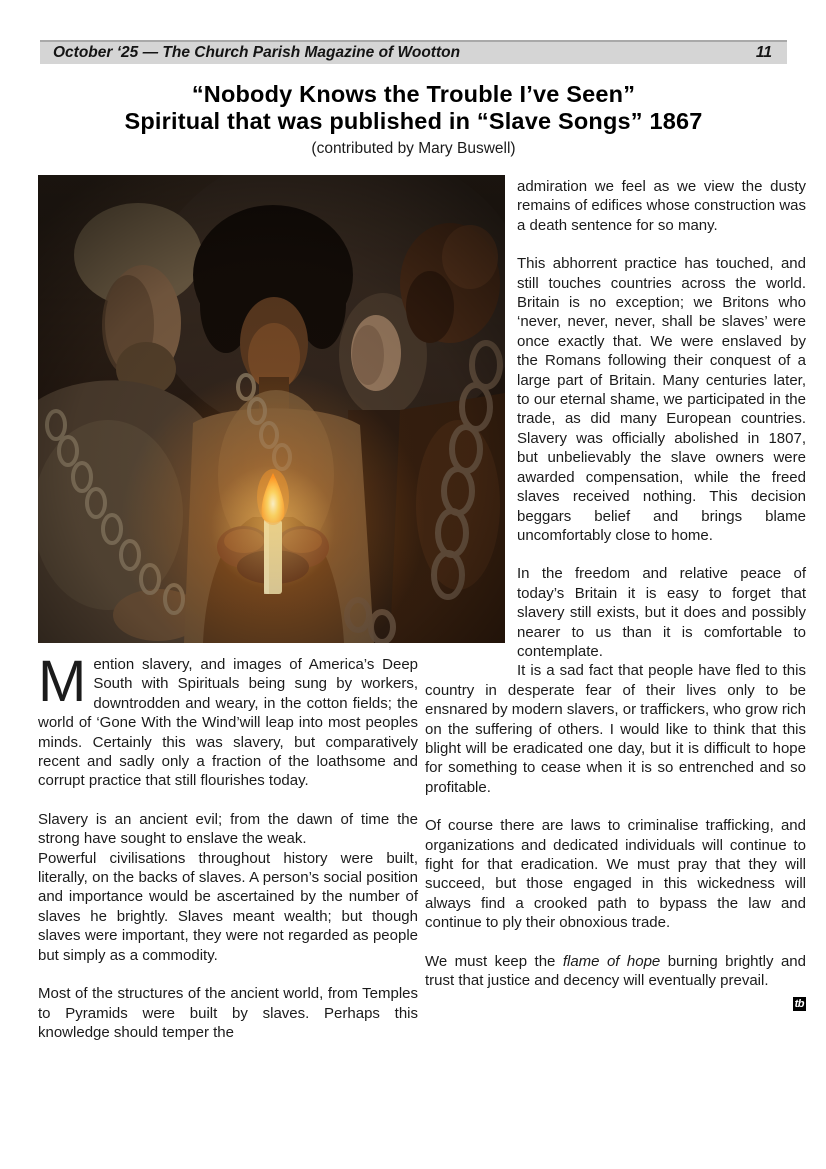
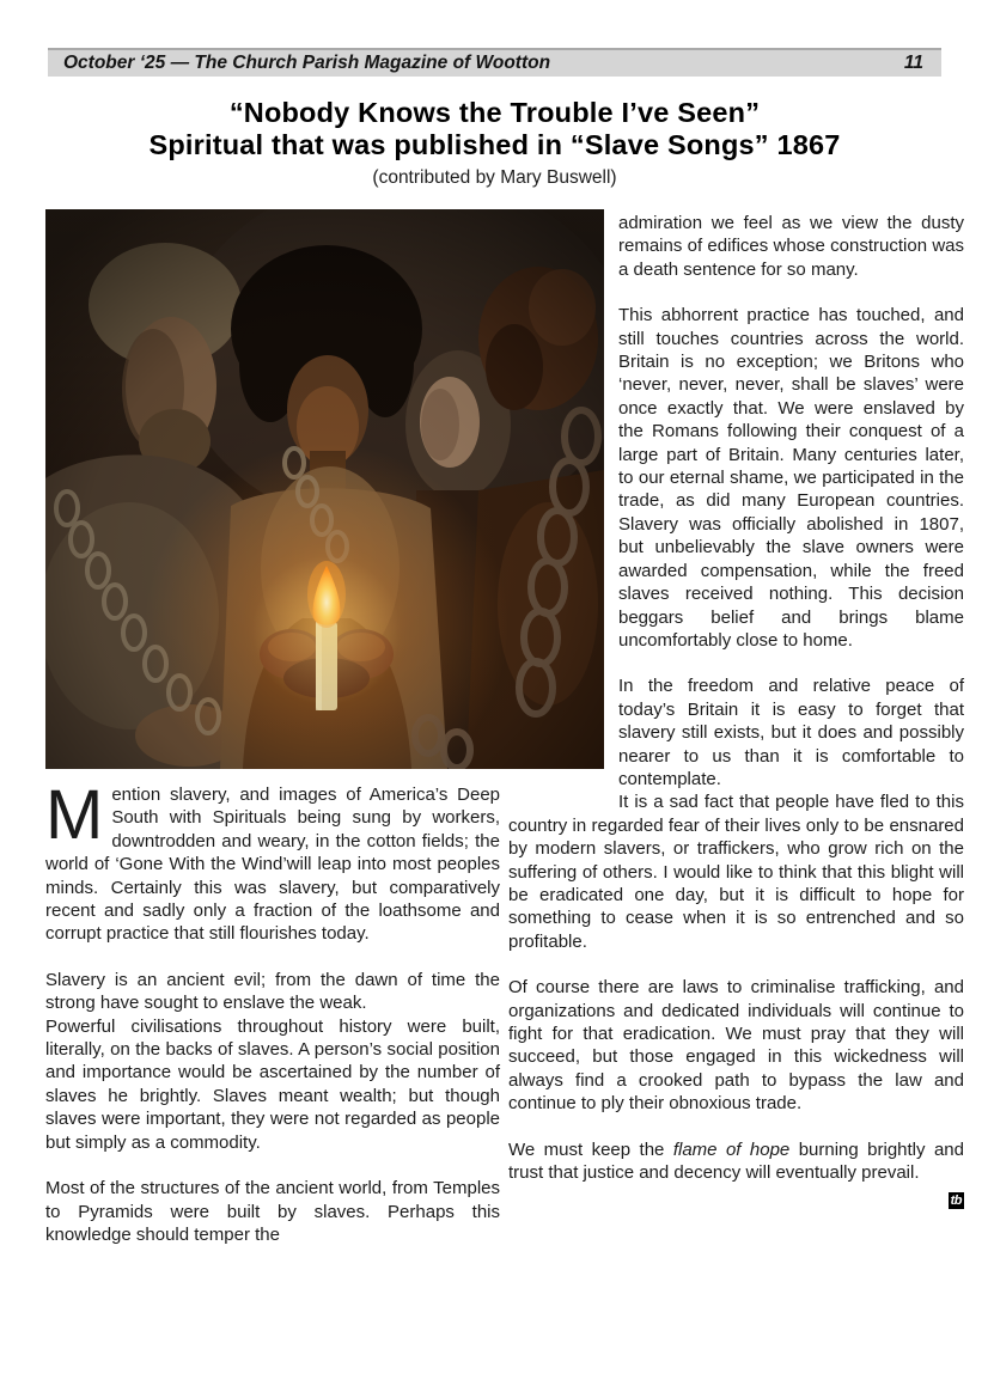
  October ‘25 — The Church Parish Magazine of Wootton
  11
  “Nobody Knows the Trouble I’ve Seen”
  Spiritual that was published in “Slave Songs” 1867
  (contributed by Mary Buswell)
  admiration we feel as we view the dusty remains of edifices whose construction was a death sentence for so many.
  This abhorrent practice has touched, and still touches countries across the world. Britain is no exception; we Britons who ‘never, never, never, shall be slaves’ were once exactly that. We were enslaved by the Romans following their conquest of a large part of Britain. Many centuries later, to our eternal shame, we participated in the trade, as did many European countries. Slavery was officially abolished in 1807, but unbelievably the slave owners were awarded compensation, while the freed slaves received nothing. This decision beggars belief and brings blame uncomfortably close to home.
  In the freedom and relative peace of today’s Britain it is easy to forget that slavery still exists, but it does and possibly nearer to us than it is comfortable to contemplate.
- It is a sad fact that people have fled to this country in desperate fear of their lives only to be ensnared by modern slavers, or traffickers, who grow rich on the suffering of others. I would like to think that this blight will be eradicated one day, but it is difficult to hope for something to cease when it is so entrenched and so profitable.
+ It is a sad fact that people have fled to this country in regarded fear of their lives only to be ensnared by modern slavers, or traffickers, who grow rich on the suffering of others. I would like to think that this blight will be eradicated one day, but it is difficult to hope for something to cease when it is so entrenched and so profitable.
  Of course there are laws to criminalise trafficking, and organizations and dedicated individuals will continue to fight for that eradication. We must pray that they will succeed, but those engaged in this wickedness will always find a crooked path to bypass the law and continue to ply their obnoxious trade.
  We must keep the flame of hope burning brightly and trust that justice and decency will eventually prevail.
  tb
  M
  ention slavery, and images of America’s Deep South with Spirituals being sung by workers, downtrodden and weary, in the cotton fields; the world of ‘Gone With the Wind’will leap into most peoples minds. Certainly this was slavery, but comparatively recent and sadly only a fraction of the loathsome and corrupt practice that still flourishes today.
  Slavery is an ancient evil; from the dawn of time the strong have sought to enslave the weak.
  Powerful civilisations throughout history were built, literally, on the backs of slaves. A person’s social position and importance would be ascertained by the number of slaves he brightly. Slaves meant wealth; but though slaves were important, they were not regarded as people but simply as a commodity.
  Most of the structures of the ancient world, from Temples to Pyramids were built by slaves. Perhaps this knowledge should temper the
